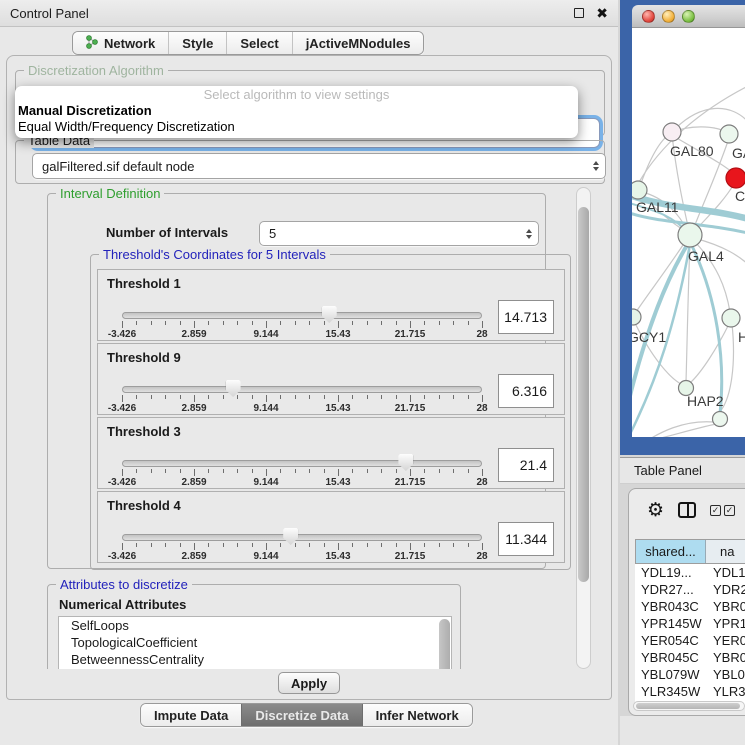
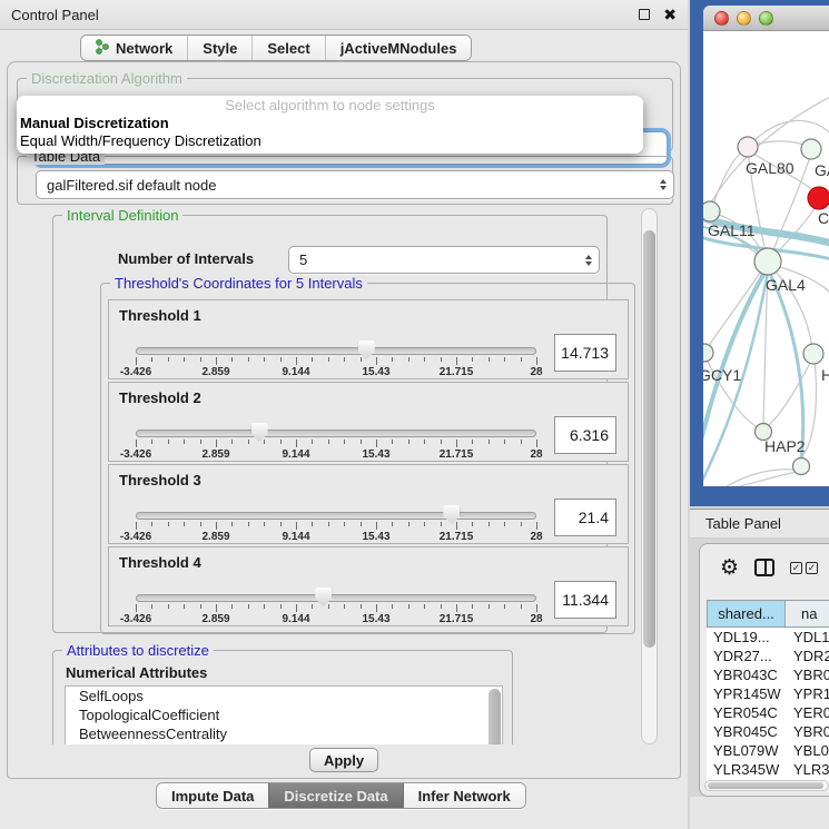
  Control Panel
  ✖
  Network
  Style
  Select
  jActiveMNodules
  Discretization Algorithm
- Select algorithm to view settings
+ Select algorithm to node settings
  Manual Discretization
  Equal Width/Frequency Discretization
  Table Data
  galFiltered.sif default node
  Interval Definition
  Number of Intervals
  5
  Threshold's Coordinates for 5 Intervals
  Threshold 1
  -3.426
  2.859
  9.144
  15.43
  21.715
  28
  14.713
- Threshold 9
+ Threshold 2
  -3.426
  2.859
  9.144
  15.43
  21.715
  28
  6.316
  Threshold 3
  -3.426
  2.859
  9.144
  15.43
  21.715
  28
  21.4
  Threshold 4
  -3.426
  2.859
  9.144
  15.43
  21.715
  28
  11.344
  Attributes to discretize
  Numerical Attributes
  SelfLoops
  TopologicalCoefficient
  BetweennessCentrality
  Apply
  Impute Data
  Discretize Data
  Infer Network
  GAL80
  C
  GAL11
  GAL4
  GCY1
  H
  HAP2
  Table Panel
  ⚙
  ✓
  ✓
  shared...
  na
  YDL19...
  YDL1
  YDR27...
  YDR2
  YBR043C
  YBR0
  YPR145W
  YPR1
  YER054C
  YER0
  YBR045C
  YBR0
  YBL079W
  YBL0
  YLR345W
  YLR3
